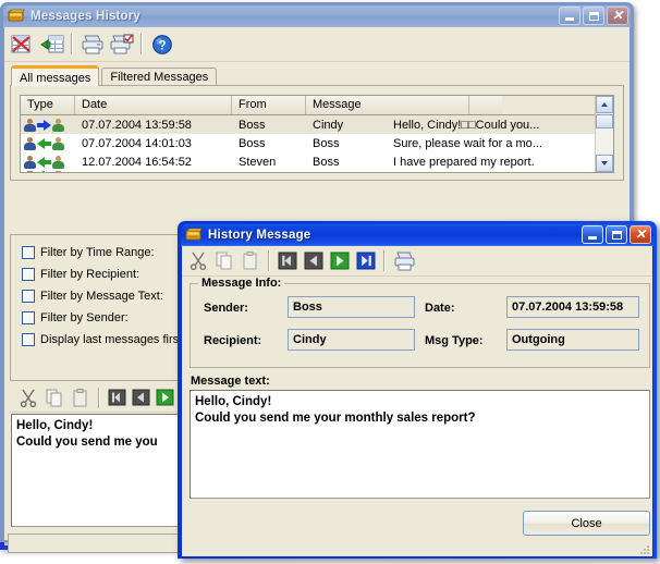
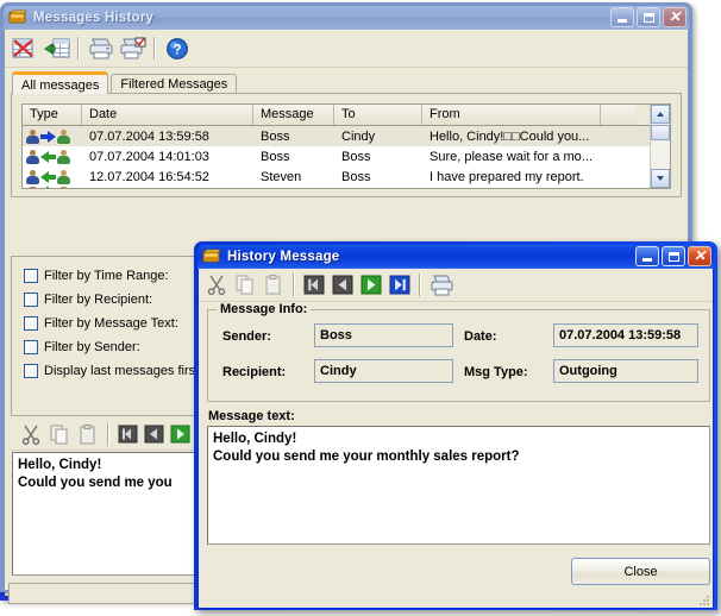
  Messages History
  ✕
  ?
  All messages
  Filtered Messages
  Type
  Date
- From
+ Message
+ To
- Message
+ From
  07.07.2004 13:59:58
  Boss
  Cindy
  Hello, Cindy!□□Could you...
  07.07.2004 14:01:03
  Boss
  Boss
  Sure, please wait for a mo...
  12.07.2004 16:54:52
  Steven
  Boss
  I have prepared my report.
  Filter by Time Range:
  Filter by Recipient:
  Filter by Message Text:
  Filter by Sender:
  Display last messages firs
  Hello, Cindy!
  Could you send me you
  History Message
  ✕
  Message Info:
  Sender:
  Boss
  Date:
  07.07.2004 13:59:58
  Recipient:
  Cindy
  Msg Type:
  Outgoing
  Message text:
  Hello, Cindy!
  Could you send me your monthly sales report?
  Close
